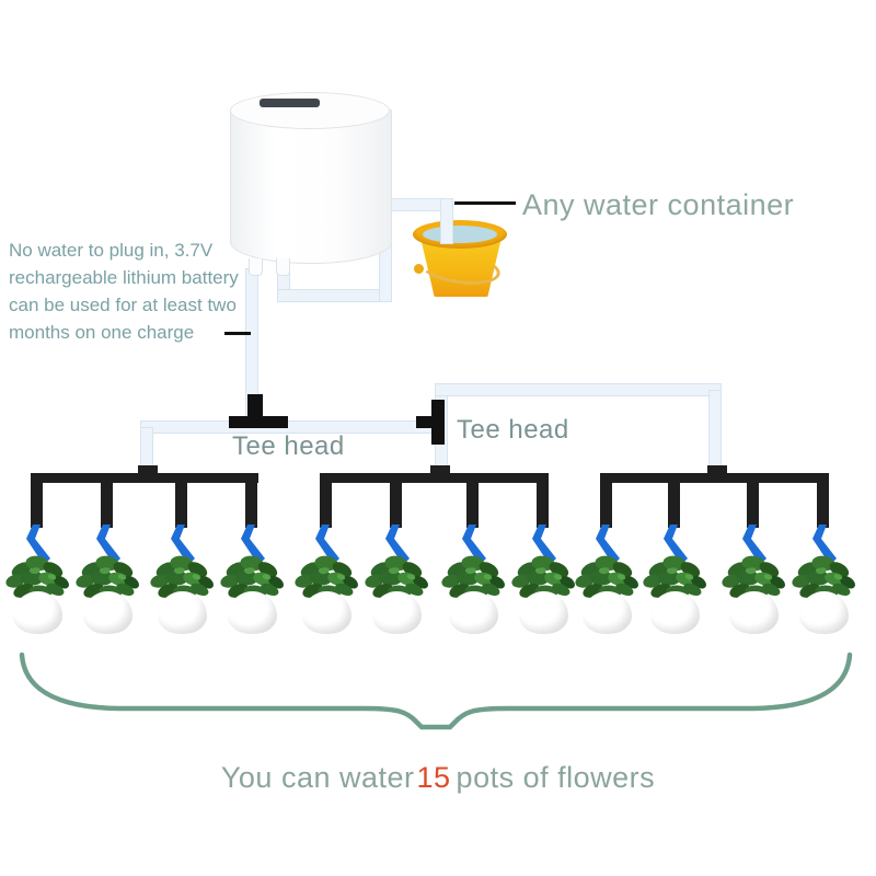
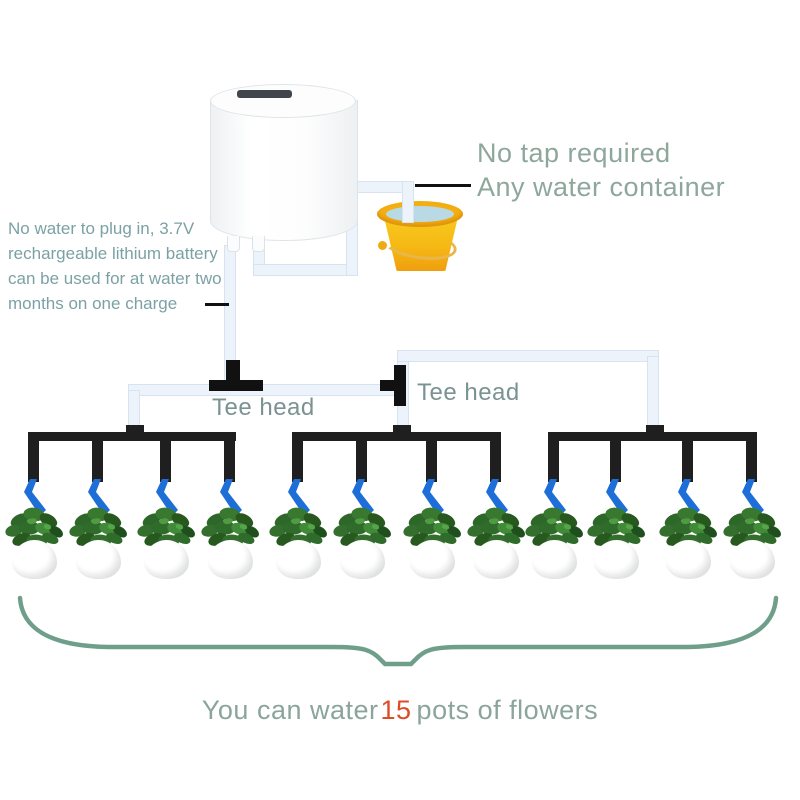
+ No tap required
  Any water container
  No water to plug in, 3.7V
  rechargeable lithium battery
- can be used for at least two
+ can be used for at water two
  months on one charge
  Tee head
  Tee head
  You can water
  15
  pots of flowers
